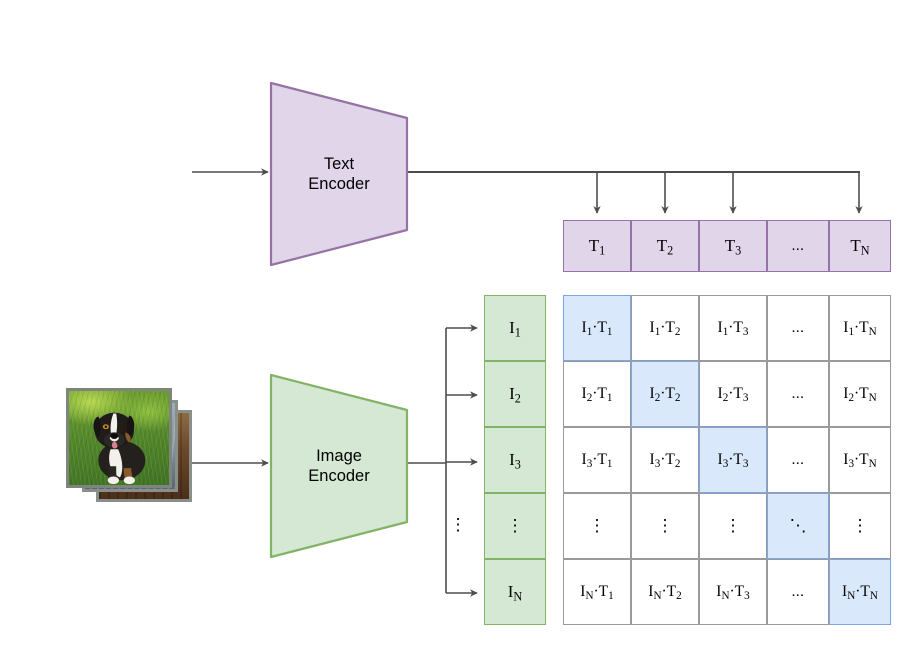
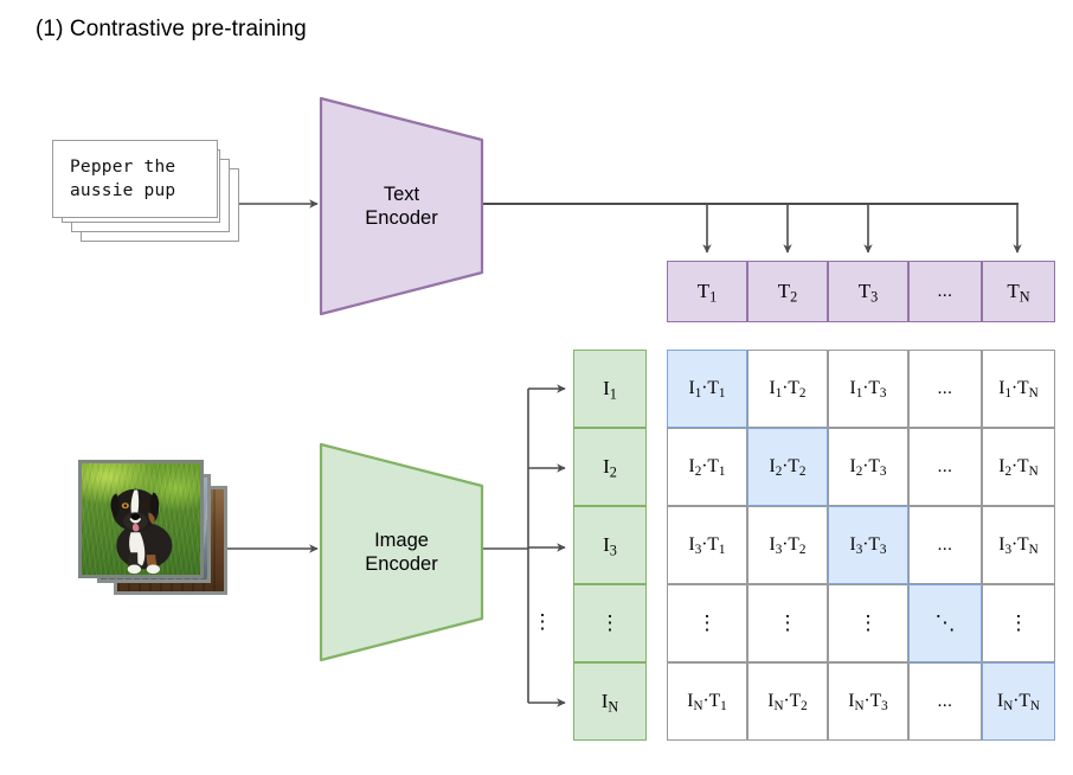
+ (1) Contrastive pre-training
+ Pepper the
+ aussie pup
  Text
  Encoder
  Image
  Encoder
  T1
  T2
  T3
  ...
  TN
  I1
  I2
  I3
  ⋮
  IN
  ⋮
  I1·T1
  I1·T2
  I1·T3
  ...
  I1·TN
  I2·T1
  I2·T2
  I2·T3
  ...
  I2·TN
  I3·T1
  I3·T2
  I3·T3
  ...
  I3·TN
  ⋮
  ⋮
  ⋮
  ⋱
  ⋮
  IN·T1
  IN·T2
  IN·T3
  ...
  IN·TN
